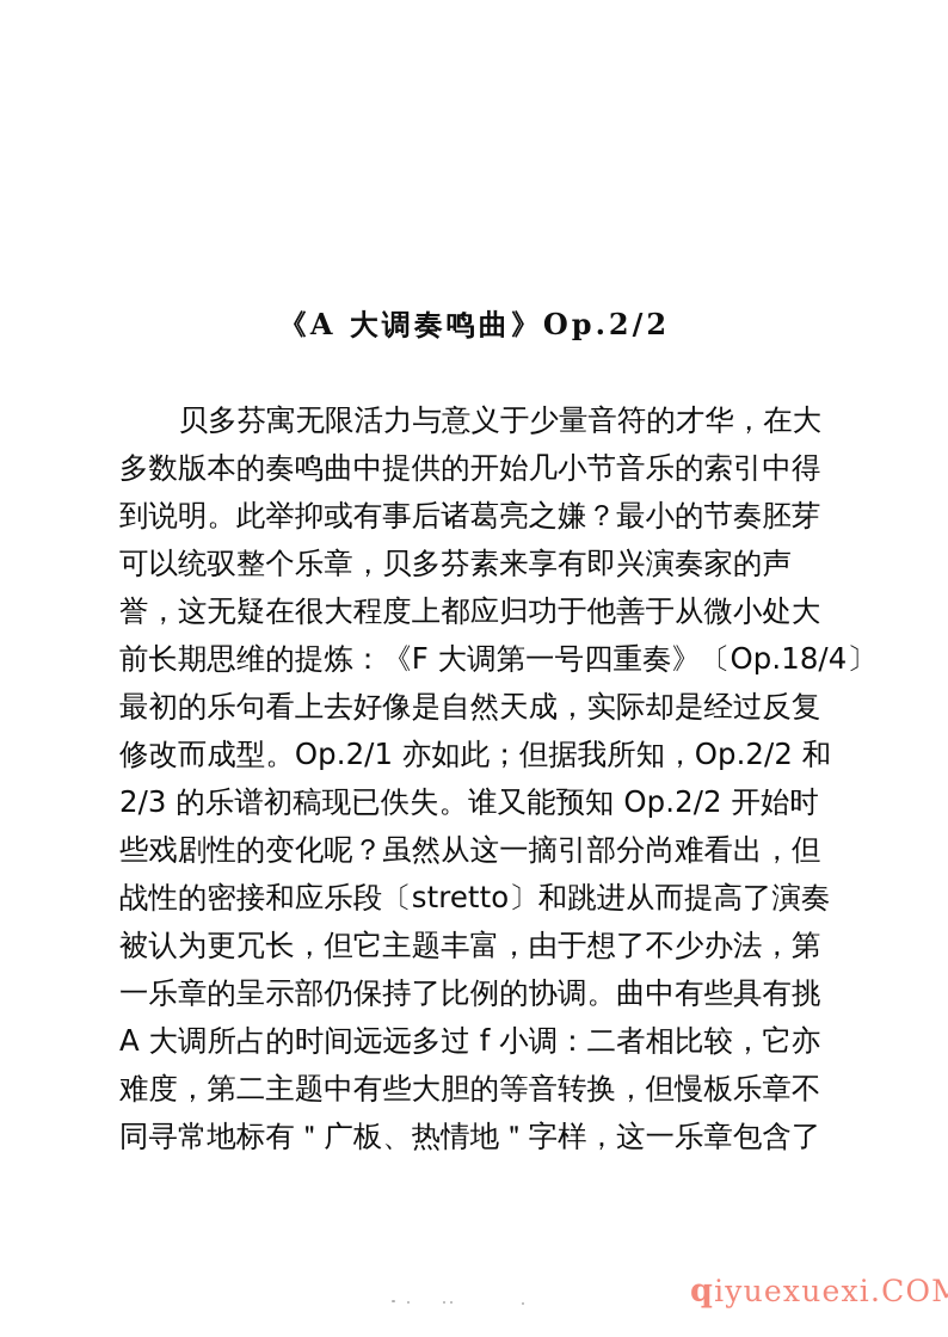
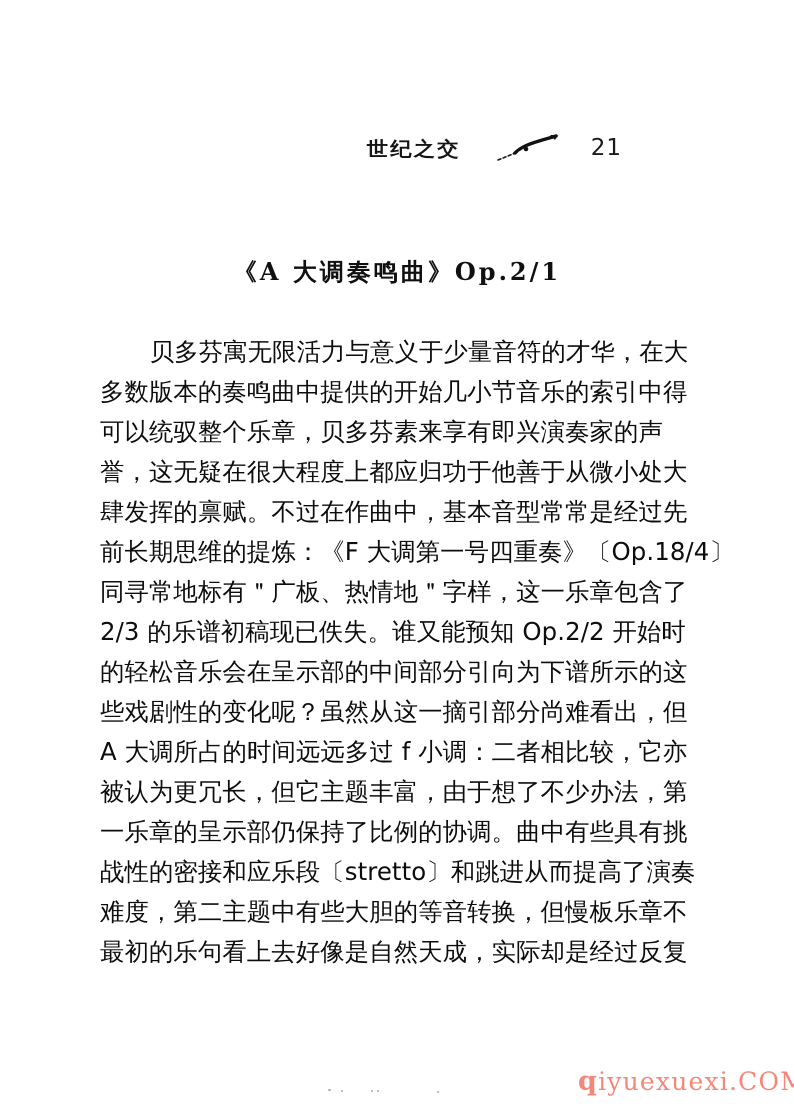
+ 世纪之交
+ 21
- 《A 大调奏鸣曲》Op.2/2
+ 《A 大调奏鸣曲》Op.2/1
  贝多芬寓无限活力与意义于少量音符的才华，在大
  多数版本的奏鸣曲中提供的开始几小节音乐的索引中得
- 到说明。此举抑或有事后诸葛亮之嫌？最小的节奏胚芽
  可以统驭整个乐章，贝多芬素来享有即兴演奏家的声
  誉，这无疑在很大程度上都应归功于他善于从微小处大
+ 肆发挥的禀赋。不过在作曲中，基本音型常常是经过先
  前长期思维的提炼：《F 大调第一号四重奏》〔Op.18/4〕
- 最初的乐句看上去好像是自然天成，实际却是经过反复
+ 同寻常地标有＂广板、热情地＂字样，这一乐章包含了
- 修改而成型。Op.2/1 亦如此；但据我所知，Op.2/2 和
  2/3 的乐谱初稿现已佚失。谁又能预知 Op.2/2 开始时
+ 的轻松音乐会在呈示部的中间部分引向为下谱所示的这
  些戏剧性的变化呢？虽然从这一摘引部分尚难看出，但
- 战性的密接和应乐段〔stretto〕和跳进从而提高了演奏
+ A 大调所占的时间远远多过 f 小调：二者相比较，它亦
  被认为更冗长，但它主题丰富，由于想了不少办法，第
  一乐章的呈示部仍保持了比例的协调。曲中有些具有挑
- A 大调所占的时间远远多过 f 小调：二者相比较，它亦
+ 战性的密接和应乐段〔stretto〕和跳进从而提高了演奏
  难度，第二主题中有些大胆的等音转换，但慢板乐章不
- 同寻常地标有＂广板、热情地＂字样，这一乐章包含了
+ 最初的乐句看上去好像是自然天成，实际却是经过反复
  qiyuexuexi.CO
